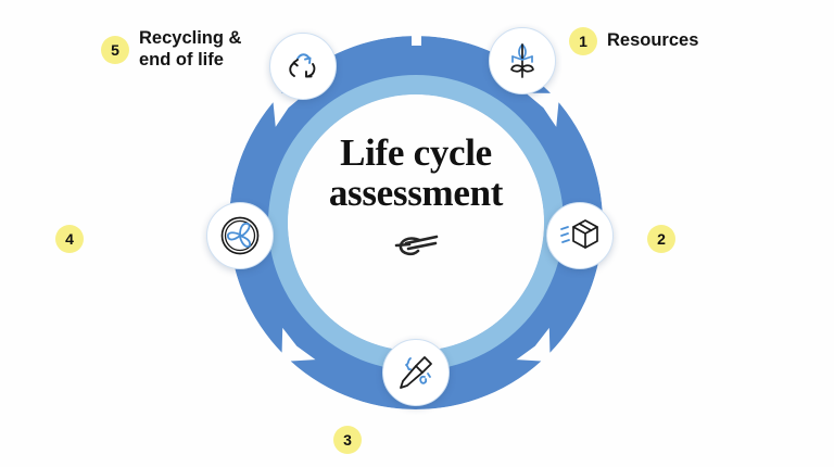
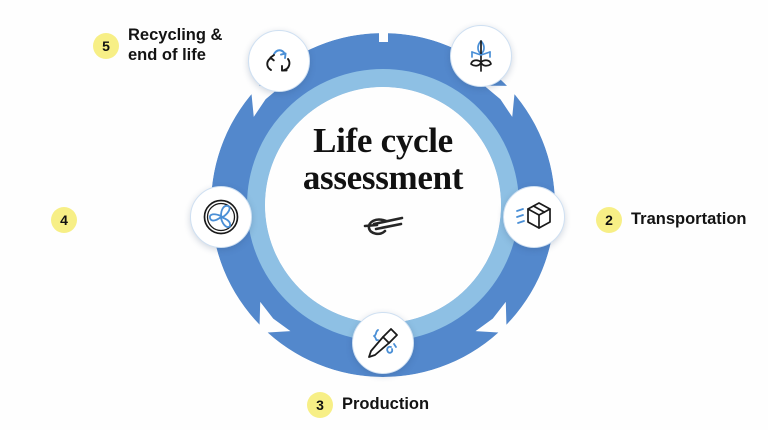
  Life cycle
  assessment
- 1
- Resources
  2
+ Transportation
  3
+ Production
  4
  5
  Recycling &
  end of life
